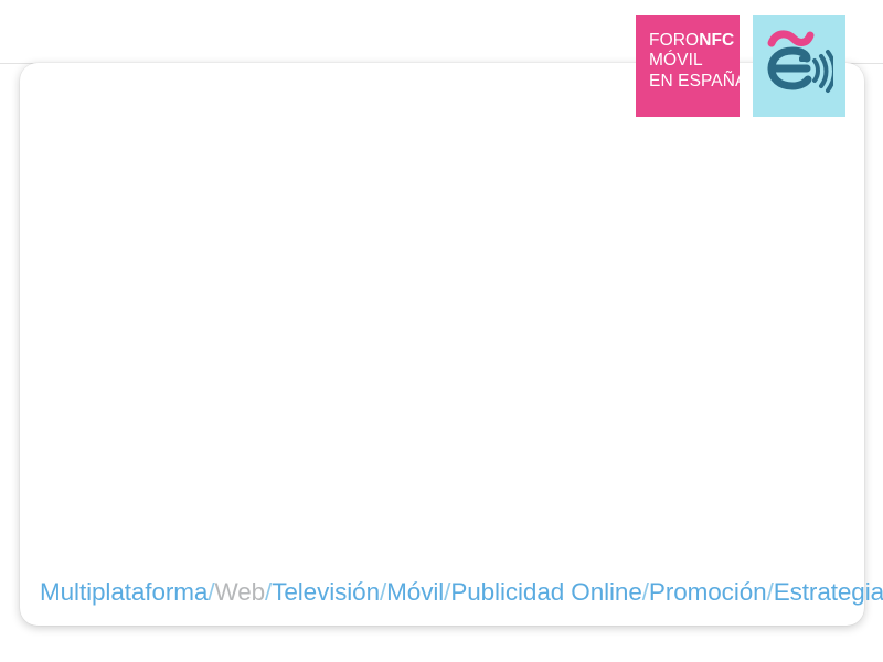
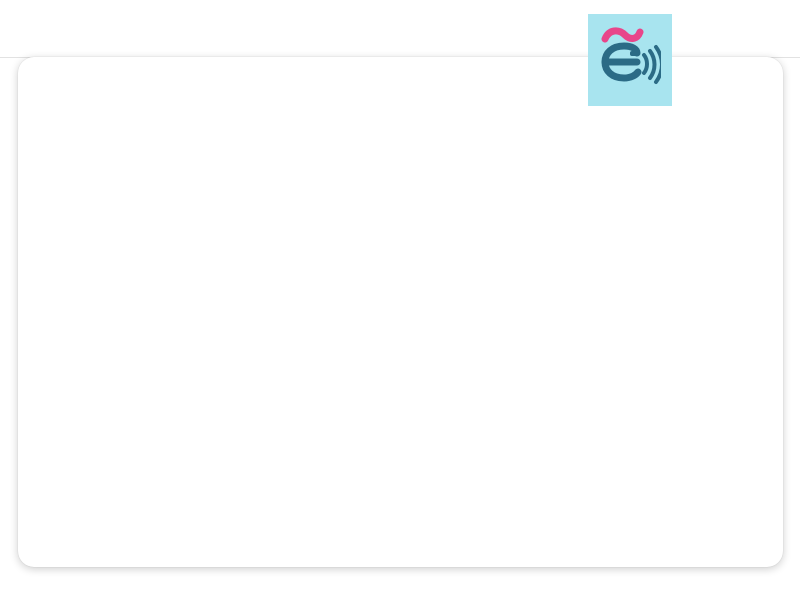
- FORONFC
- MÓVIL
- EN ESPAÑA
- Multiplataforma/Web/Televisión/Móvil/Publicidad Online/Promoción/Estrategia
